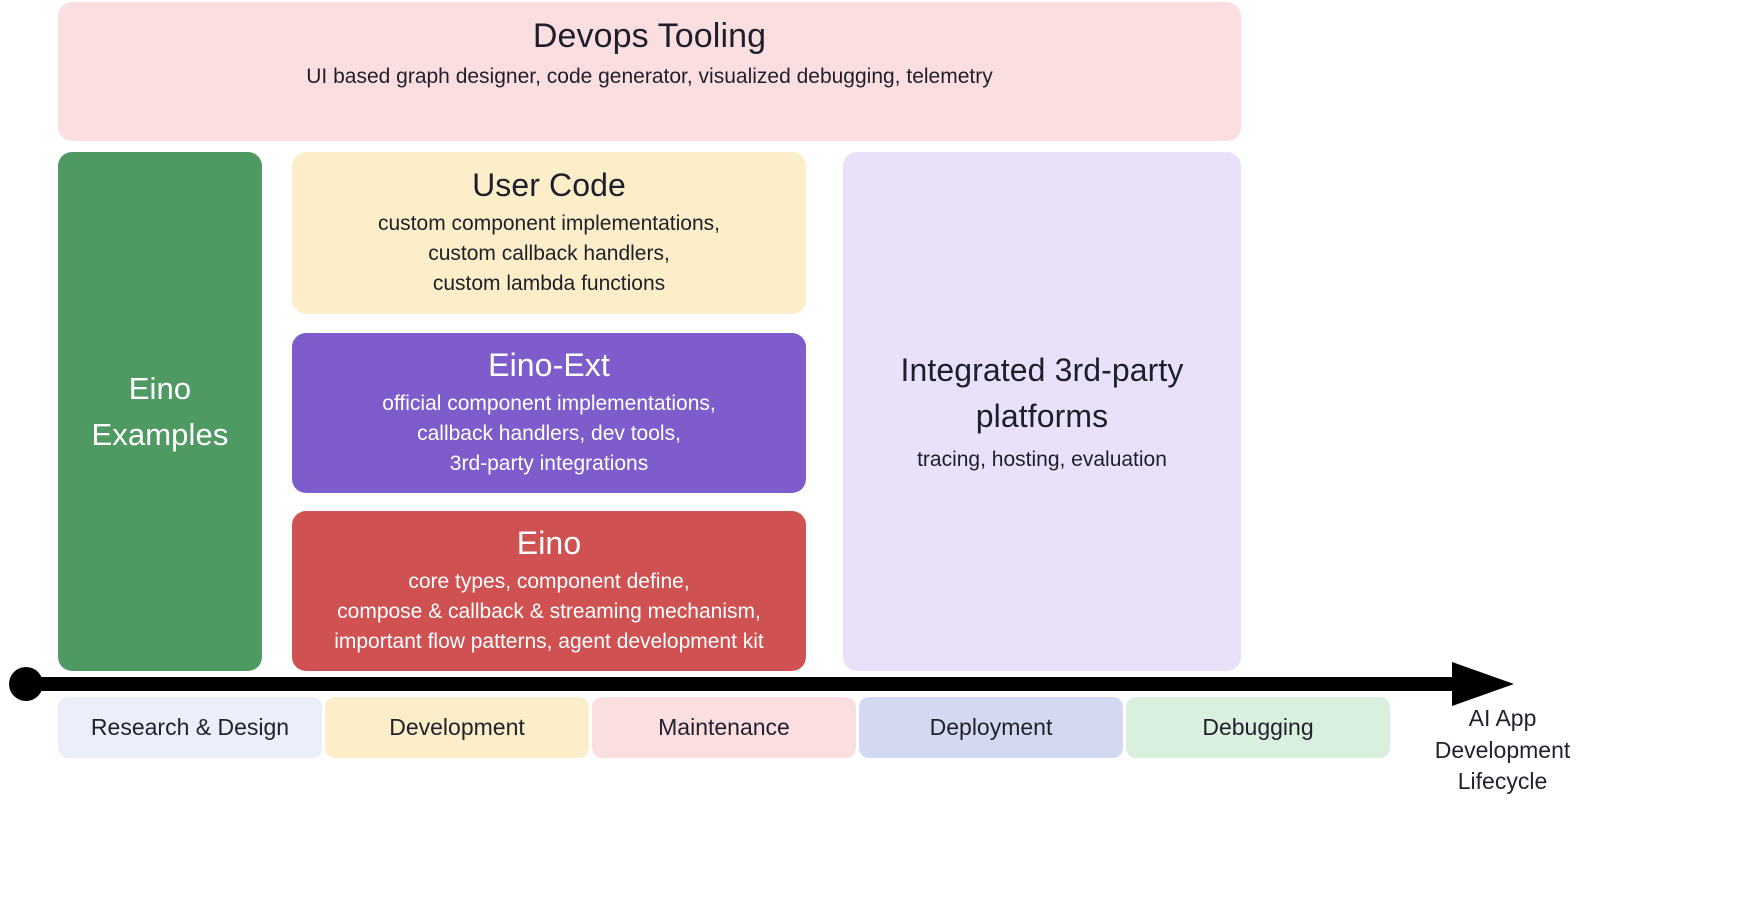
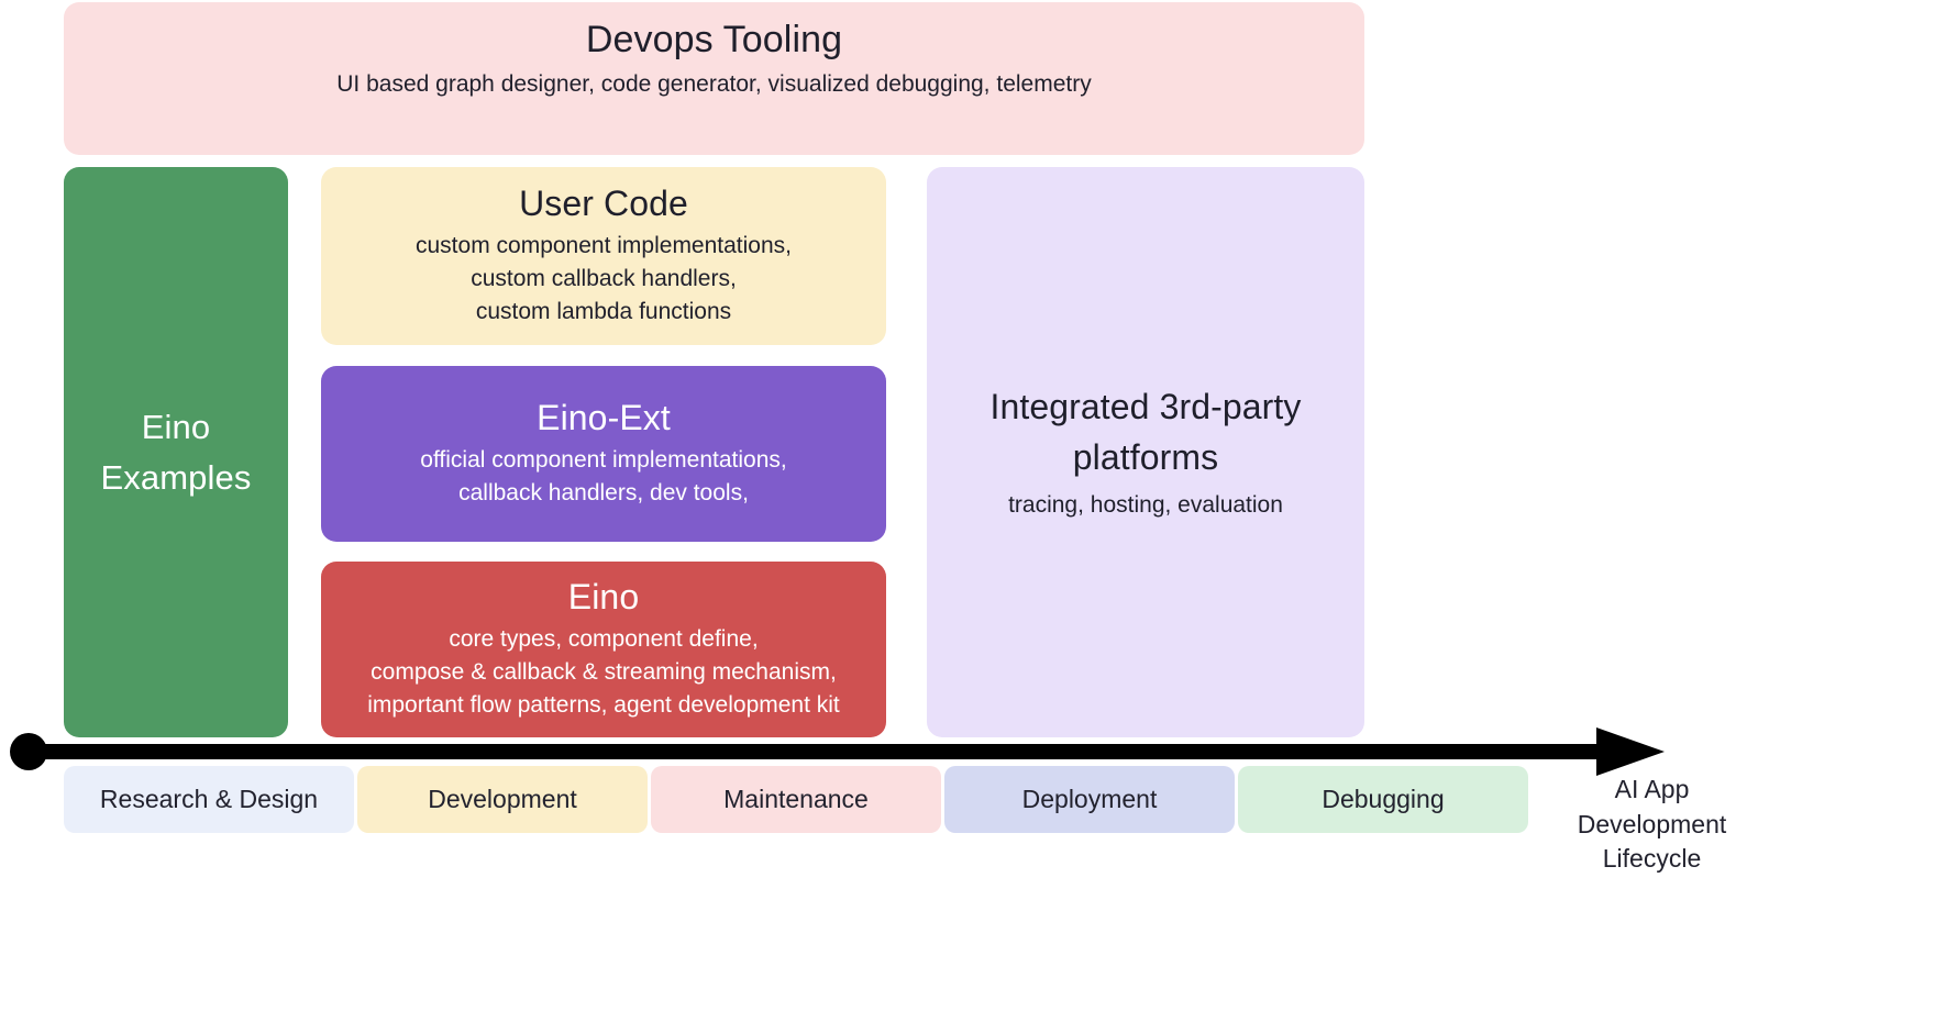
  Devops Tooling
  UI based graph designer, code generator, visualized debugging, telemetry
  Eino
  Examples
  User Code
  custom component implementations,
  custom callback handlers,
  custom lambda functions
  Eino-Ext
  official component implementations,
  callback handlers, dev tools,
- 3rd-party integrations
  Eino
  core types, component define,
  compose & callback & streaming mechanism,
  important flow patterns, agent development kit
  Integrated 3rd-party platforms
  tracing, hosting, evaluation
  Research & Design
  Development
  Maintenance
  Deployment
  Debugging
  AI App
  Development
  Lifecycle
